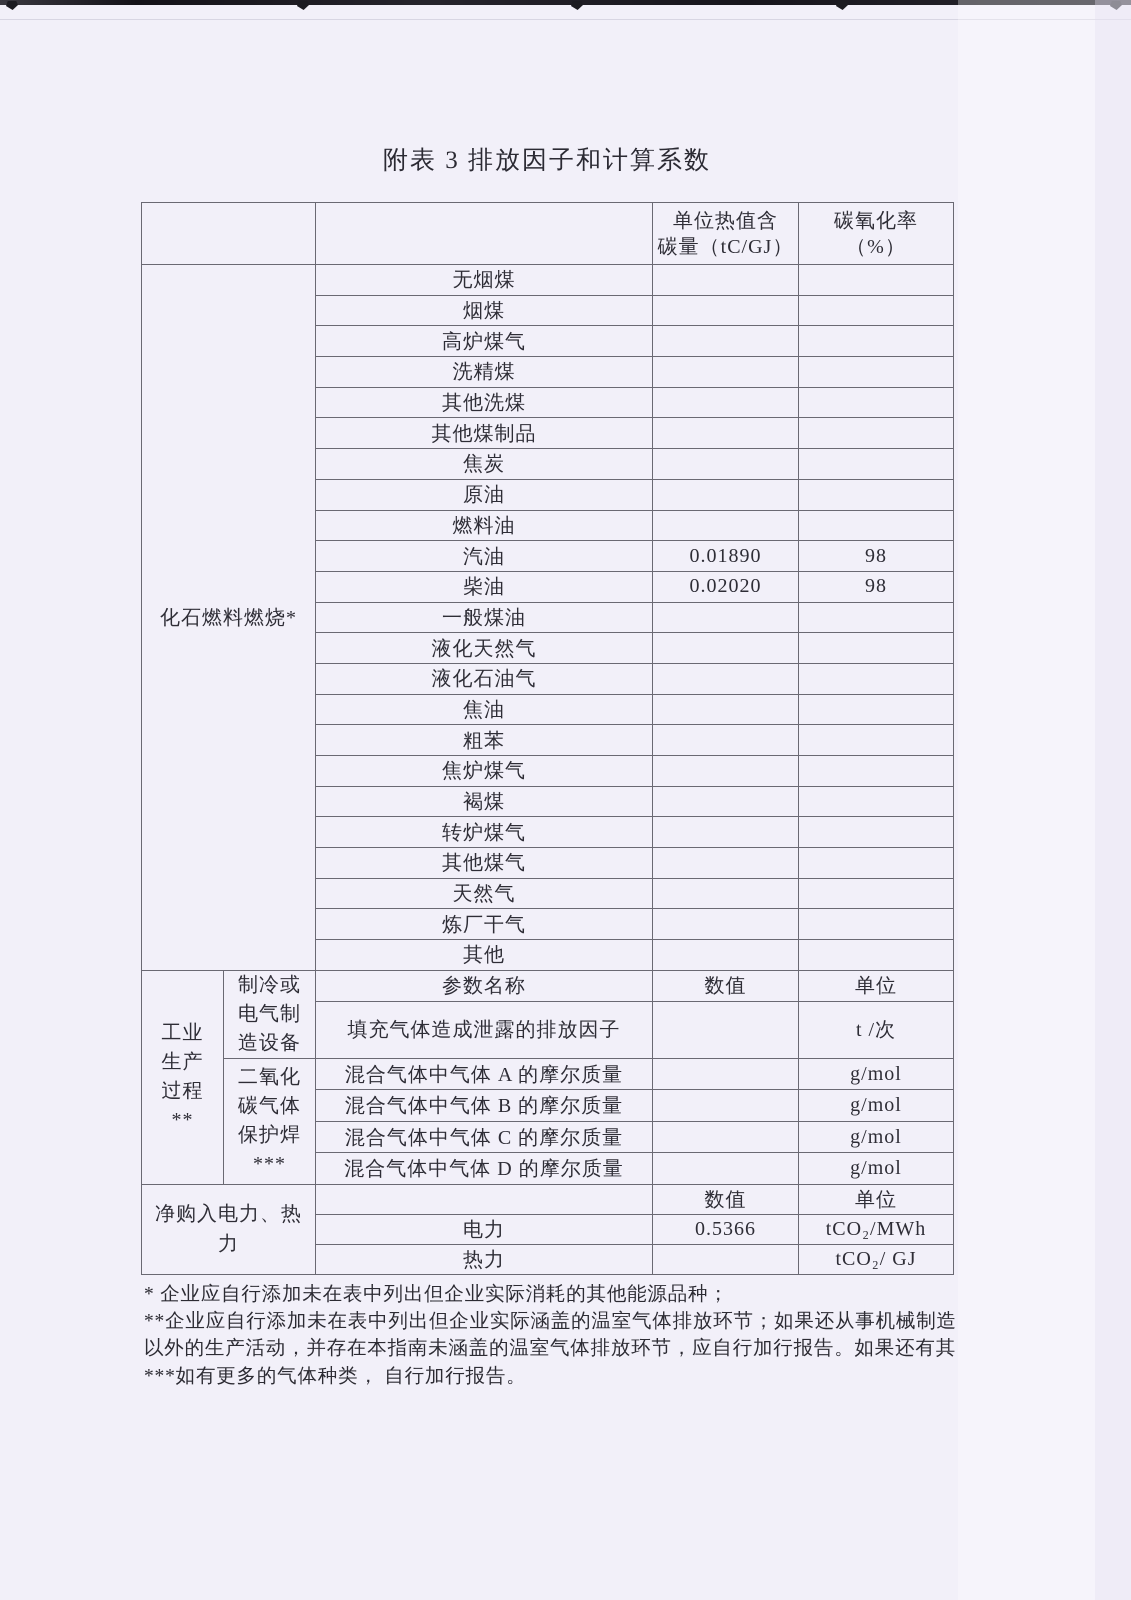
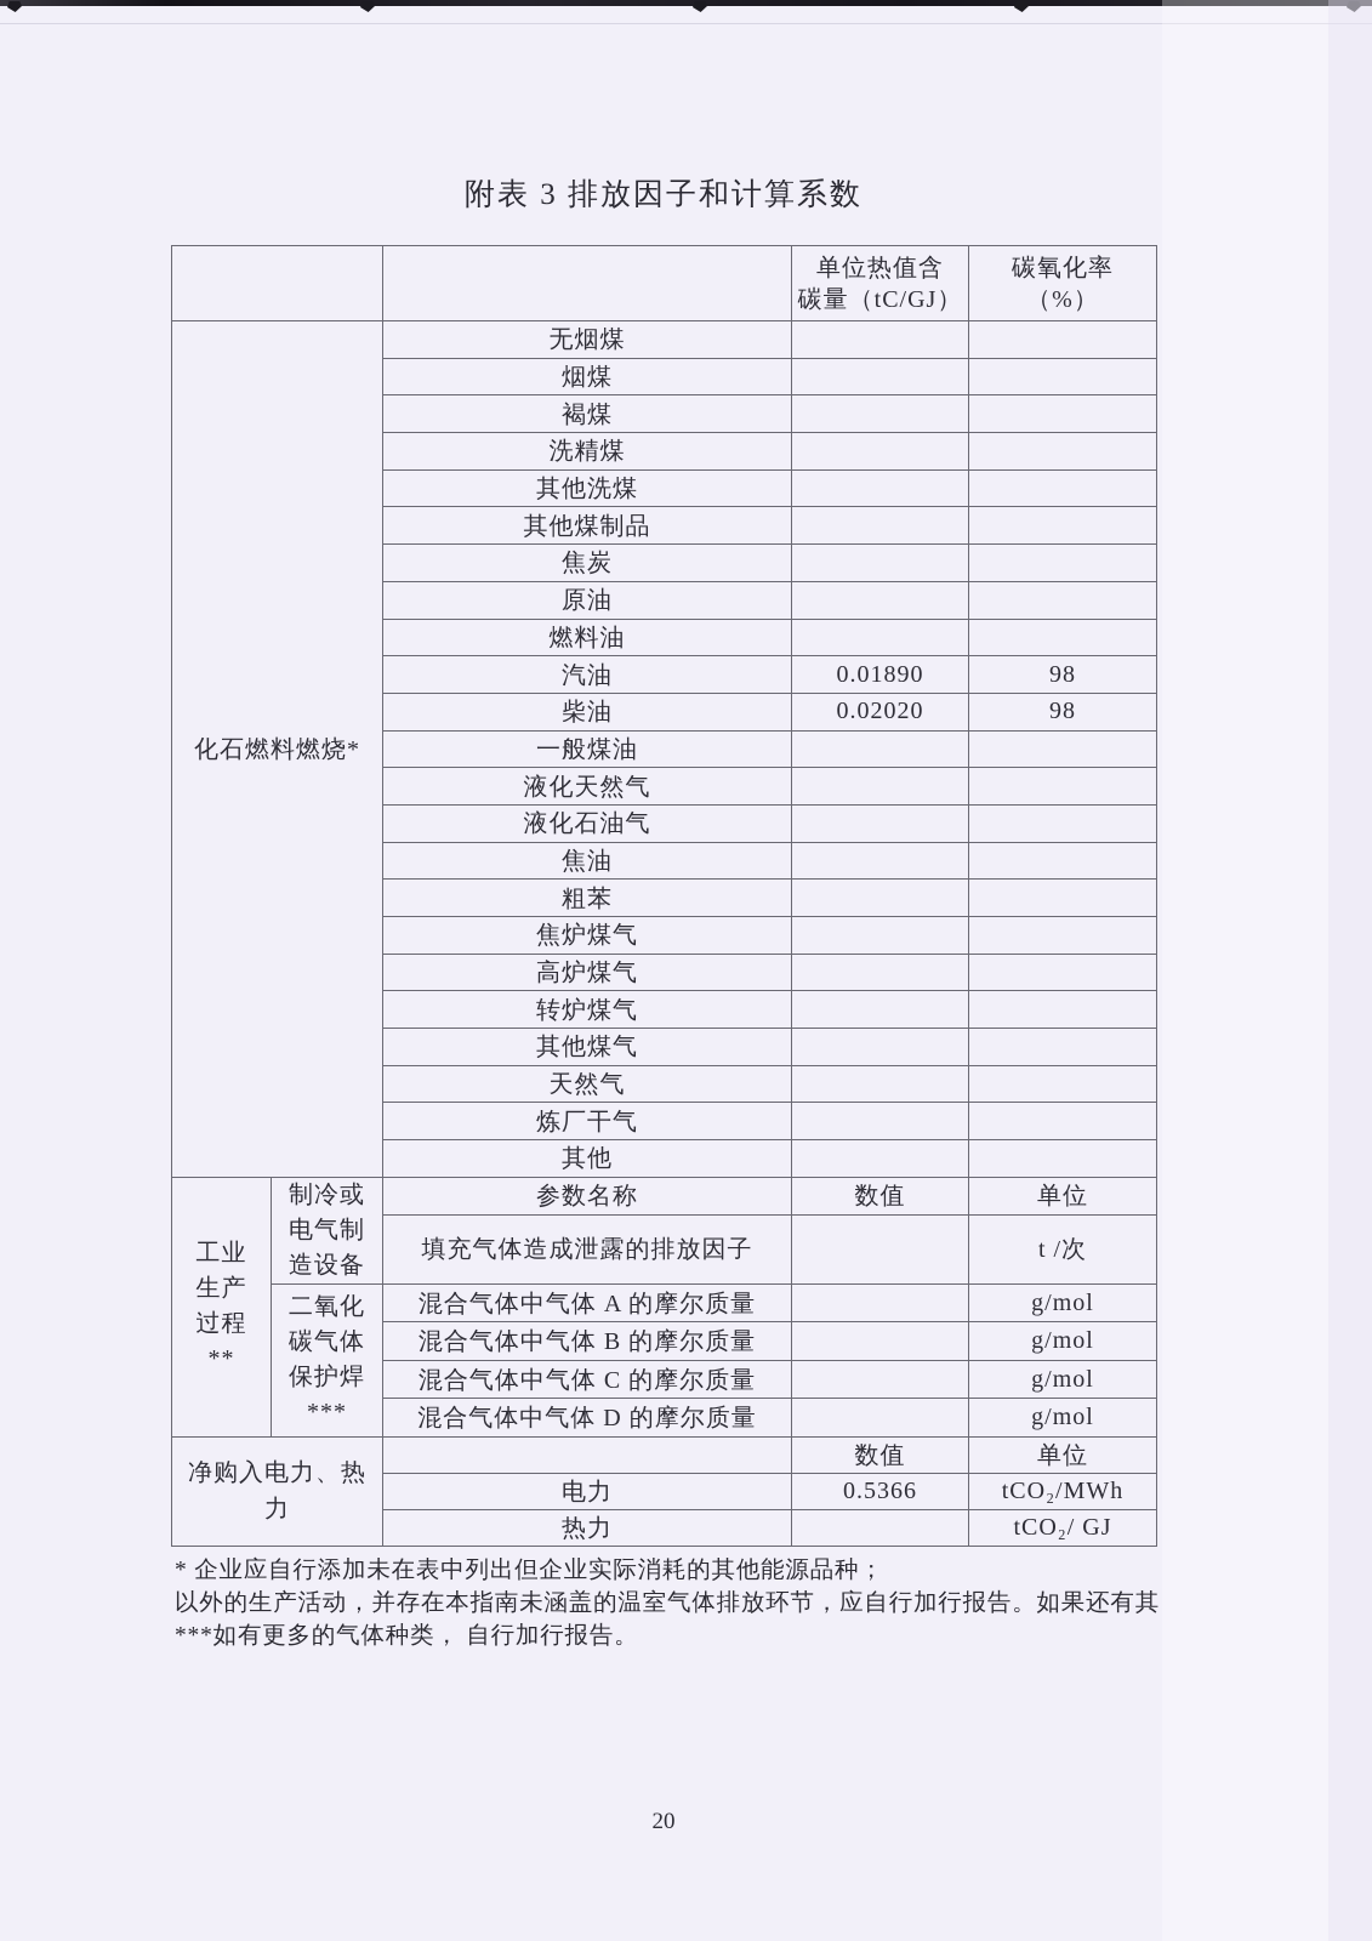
  附表 3 排放因子和计算系数
  		单位热值含 碳量（tC/GJ）	碳氧化率 （%）
  化石燃料燃烧*	无烟煤
  烟煤
- 高炉煤气
+ 褐煤
  洗精煤
  其他洗煤
  其他煤制品
  焦炭
  原油
  燃料油
  汽油	0.01890	98
  柴油	0.02020	98
  一般煤油
  液化天然气
  液化石油气
  焦油
  粗苯
  焦炉煤气
- 褐煤
+ 高炉煤气
  转炉煤气
  其他煤气
  天然气
  炼厂干气
  其他
  工业生产过程**	制冷或电气制造设备	参数名称	数值	单位
  填充气体造成泄露的排放因子		t /次
  二氧化碳气体保护焊***	混合气体中气体 A 的摩尔质量		g/mol
  混合气体中气体 B 的摩尔质量		g/mol
  混合气体中气体 C 的摩尔质量		g/mol
  混合气体中气体 D 的摩尔质量		g/mol
  净购入电力、热力		数值	单位
  电力	0.5366	tCO₂/MWh
  热力		tCO₂/ GJ
  * 企业应自行添加未在表中列出但企业实际消耗的其他能源品种；
- **企业应自行添加未在表中列出但企业实际涵盖的温室气体排放环节；如果还从事机械制造
  以外的生产活动，并存在本指南未涵盖的温室气体排放环节，应自行加行报告。如果还有其
  ***如有更多的气体种类， 自行加行报告。
+ 20
